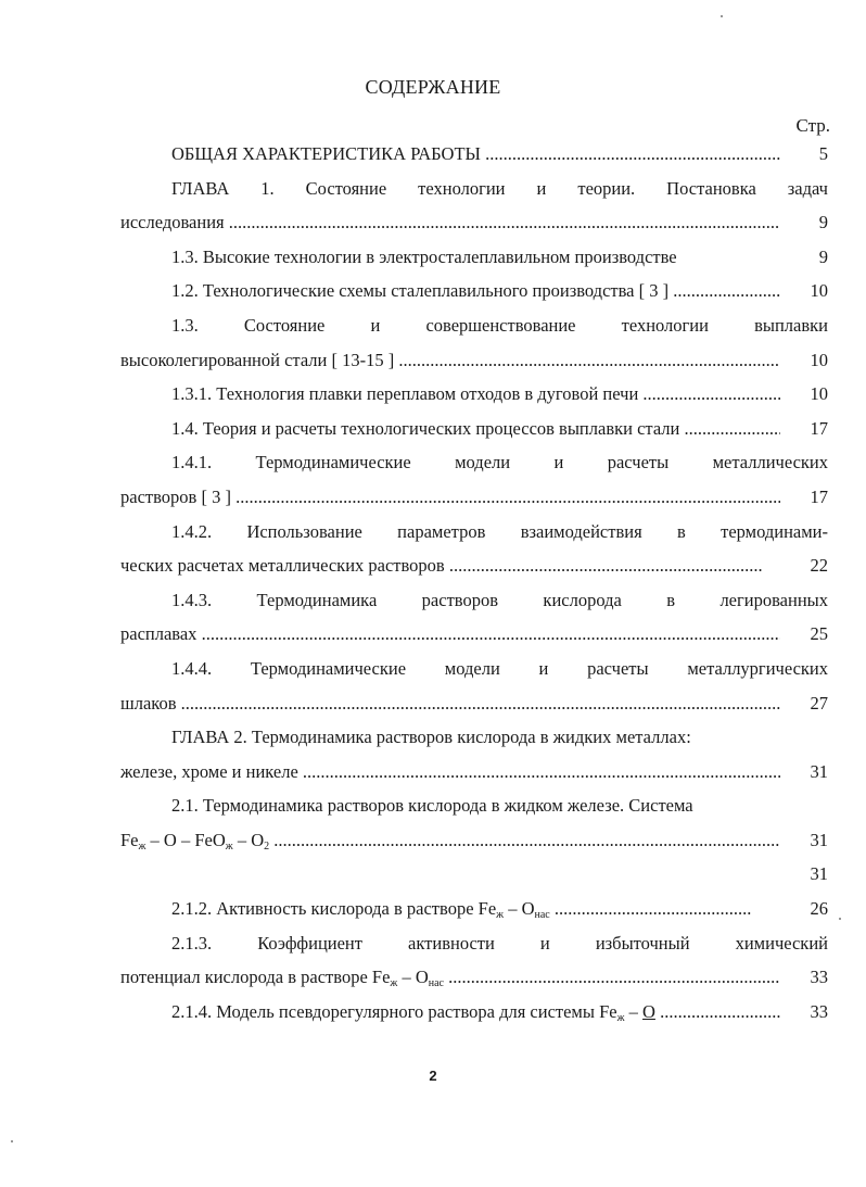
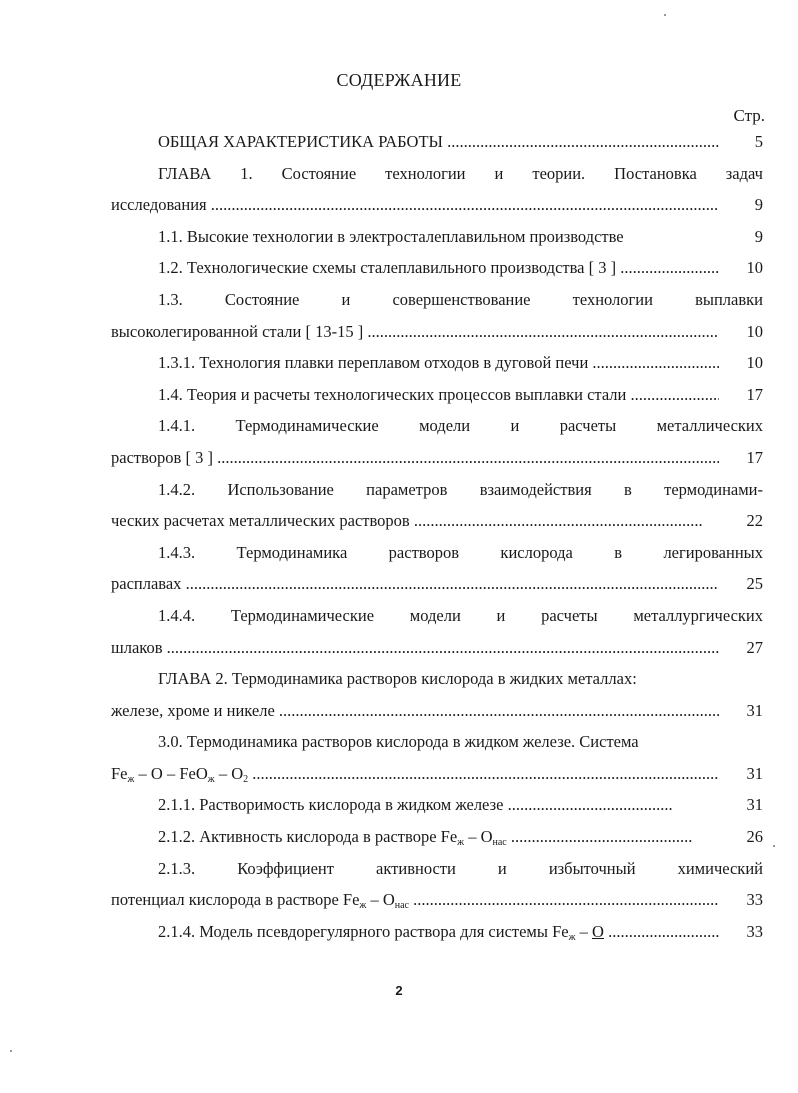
  СОДЕРЖАНИЕ
  Стр.
  ОБЩАЯ ХАРАКТЕРИСТИКА РАБОТЫ
  5
  ГЛАВА 1. Состояние технологии и теории. Постановка задач
  исследования
  9
- 1.3. Высокие технологии в электросталеплавильном производстве
+ 1.1. Высокие технологии в электросталеплавильном производстве
  9
  1.2. Технологические схемы сталеплавильного производства [ 3 ]
  10
  1.3. Состояние и совершенствование технологии выплавки
  высоколегированной стали [ 13-15 ]
  10
  1.3.1. Технология плавки переплавом отходов в дуговой печи
  10
  1.4. Теория и расчеты технологических процессов выплавки стали
  17
  1.4.1. Термодинамические модели и расчеты металлических
  растворов [ 3 ]
  17
  1.4.2. Использование параметров взаимодействия в термодинами-
  ческих расчетах металлических растворов
  22
  1.4.3. Термодинамика растворов кислорода в легированных
  расплавах
  25
  1.4.4. Термодинамические модели и расчеты металлургических
  шлаков
  27
  ГЛАВА 2. Термодинамика растворов кислорода в жидких металлах:
  железе, хроме и никеле
  31
- 2.1. Термодинамика растворов кислорода в жидком железе. Система
+ 3.0. Термодинамика растворов кислорода в жидком железе. Система
  Feж – O – FeOж – O2
  31
+ 2.1.1. Растворимость кислорода в жидком железе
  31
  2.1.2. Активность кислорода в растворе Feж – Oнас
  26
  2.1.3. Коэффициент активности и избыточный химический
  потенциал кислорода в растворе Feж – Oнас
  33
  2.1.4. Модель псевдорегулярного раствора для системы Feж – O
  33
  2
